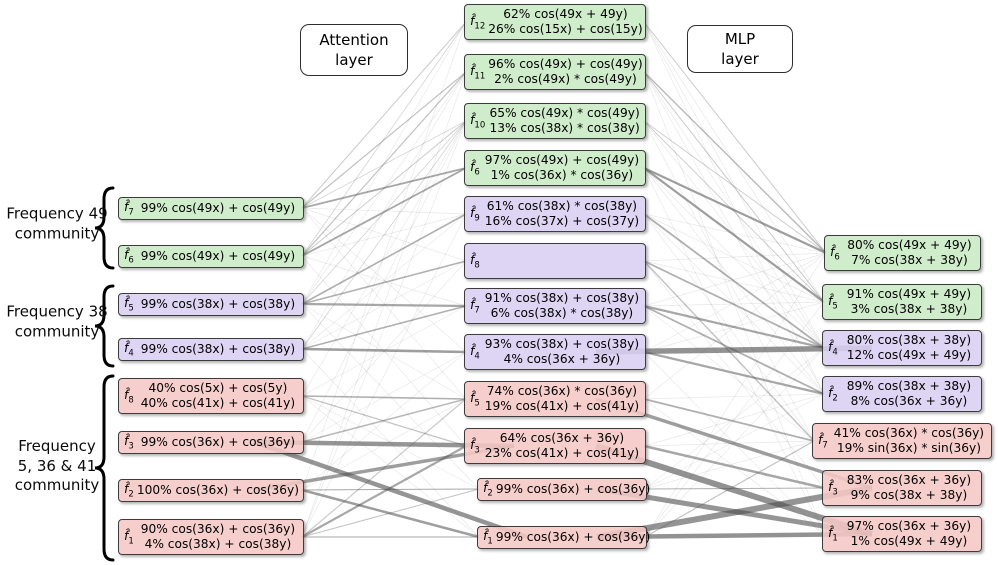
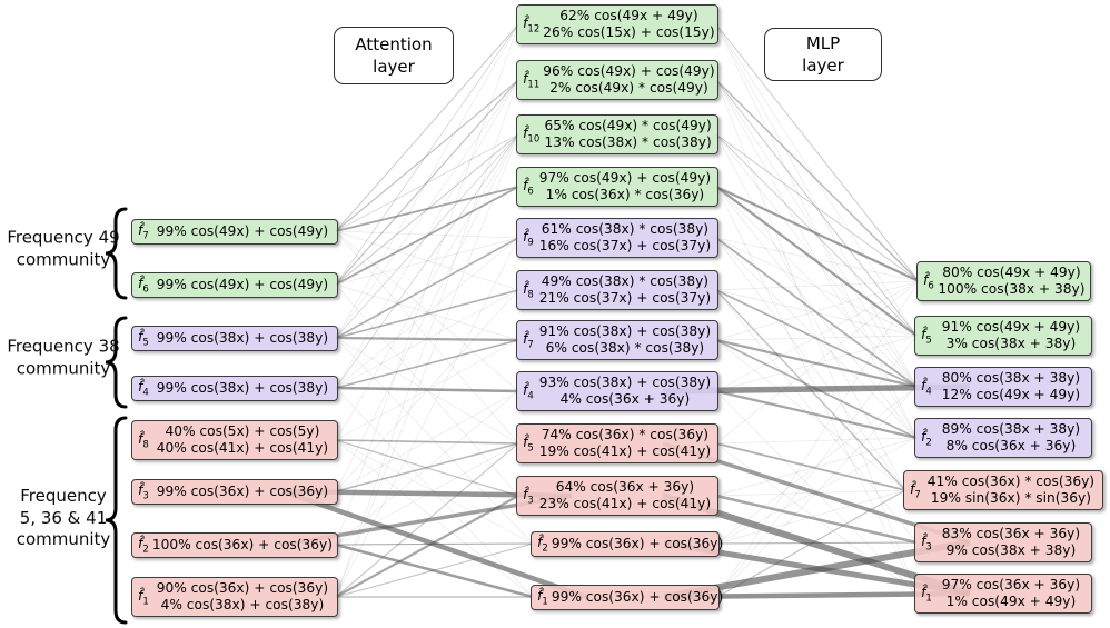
  Frequency 49
  community
  Frequency 38
  community
  Frequency
  5, 36 & 41
  community
  Attention
  layer
  MLP
  layer
  f̂7
  99% cos(49x) + cos(49y)
  f̂6
  99% cos(49x) + cos(49y)
  f̂5
  99% cos(38x) + cos(38y)
  f̂4
  99% cos(38x) + cos(38y)
  f̂8
  40% cos(5x) + cos(5y)
  40% cos(41x) + cos(41y)
  f̂3
  99% cos(36x) + cos(36y)
  f̂2
  100% cos(36x) + cos(36y)
  f̂1
  90% cos(36x) + cos(36y)
  4% cos(38x) + cos(38y)
  f̂12
  62% cos(49x + 49y)
  26% cos(15x) + cos(15y)
  f̂11
  96% cos(49x) + cos(49y)
  2% cos(49x) * cos(49y)
  f̂10
  65% cos(49x) * cos(49y)
  13% cos(38x) * cos(38y)
  f̂6
  97% cos(49x) + cos(49y)
  1% cos(36x) * cos(36y)
  f̂9
  61% cos(38x) * cos(38y)
  16% cos(37x) + cos(37y)
  f̂8
+ 49% cos(38x) * cos(38y)
+ 21% cos(37x) + cos(37y)
  f̂7
  91% cos(38x) + cos(38y)
  6% cos(38x) * cos(38y)
  f̂4
  93% cos(38x) + cos(38y)
  4% cos(36x + 36y)
  f̂5
  74% cos(36x) * cos(36y)
  19% cos(41x) + cos(41y)
  f̂3
  64% cos(36x + 36y)
  23% cos(41x) + cos(41y)
  f̂2
  99% cos(36x) + cos(36y)
  f̂1
  99% cos(36x) + cos(36y)
  f̂6
  80% cos(49x + 49y)
- 7% cos(38x + 38y)
+ 100% cos(38x + 38y)
  f̂5
  91% cos(49x + 49y)
  3% cos(38x + 38y)
  f̂4
  80% cos(38x + 38y)
  12% cos(49x + 49y)
  f̂2
  89% cos(38x + 38y)
  8% cos(36x + 36y)
  f̂7
  41% cos(36x) * cos(36y)
  19% sin(36x) * sin(36y)
  f̂3
  83% cos(36x + 36y)
  9% cos(38x + 38y)
  f̂1
  97% cos(36x + 36y)
  1% cos(49x + 49y)
